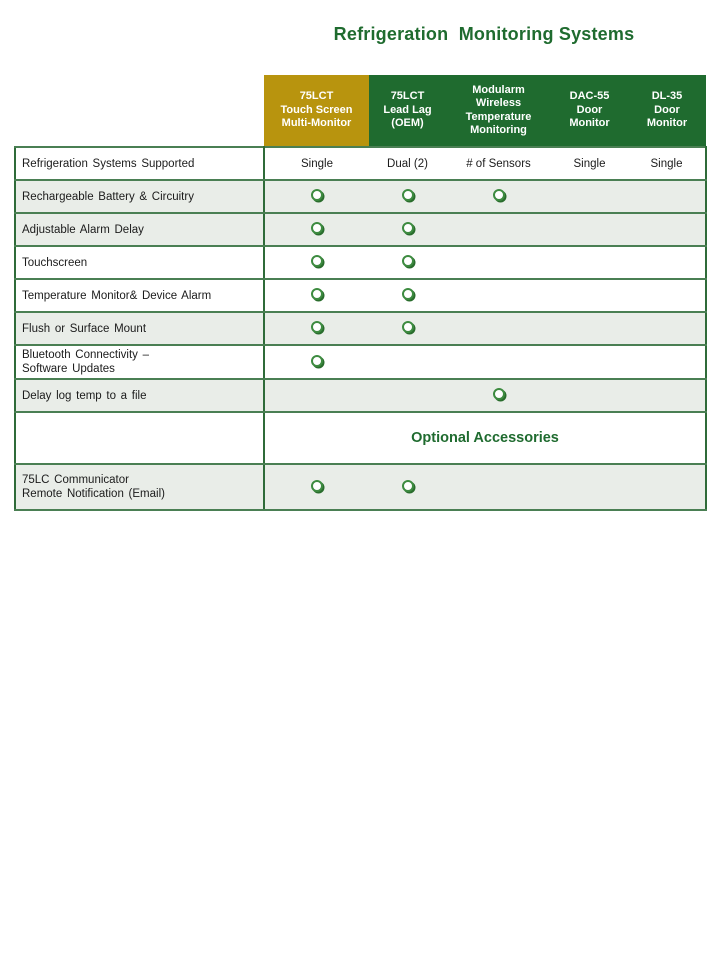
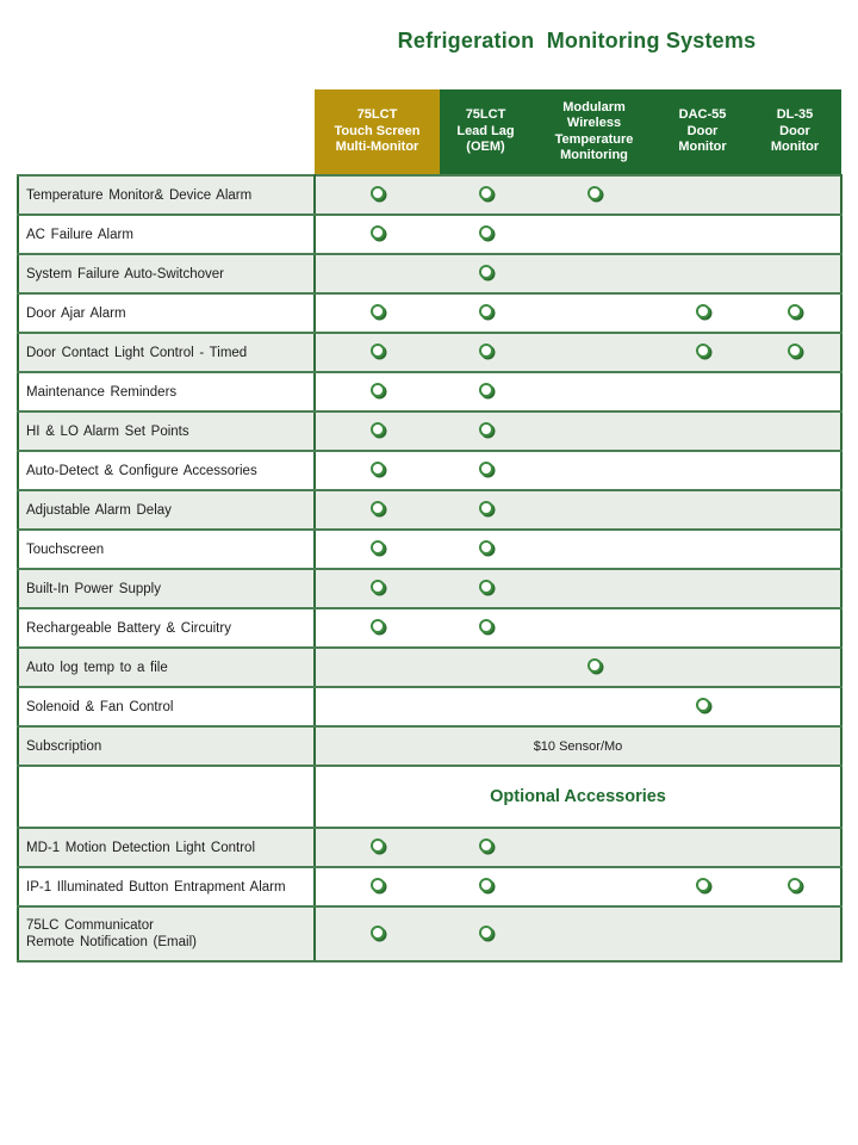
  Refrigeration Monitoring Systems
  	75LCT Touch Screen Multi-Monitor	75LCT Lead Lag (OEM)	Modularm Wireless Temperature Monitoring	DAC-55 Door Monitor	DL-35 Door Monitor
- Refrigeration Systems Supported	Single	Dual (2)	# of Sensors	Single	Single
- Rechargeable Battery & Circuitry
+ Temperature Monitor& Device Alarm
+ AC Failure Alarm
+ System Failure Auto-Switchover
+ Door Ajar Alarm
+ Door Contact Light Control - Timed
+ Maintenance Reminders
+ HI & LO Alarm Set Points
+ Auto-Detect & Configure Accessories
  Adjustable Alarm Delay
  Touchscreen
+ Built-In Power Supply
- Temperature Monitor& Device Alarm
+ Rechargeable Battery & Circuitry
- Flush or Surface Mount
- Bluetooth Connectivity – Software Updates
- Delay log temp to a file
+ Auto log temp to a file
+ Solenoid & Fan Control
+ Subscription	$10 Sensor/Mo
  	Optional Accessories
+ MD-1 Motion Detection Light Control
+ IP-1 Illuminated Button Entrapment Alarm
  75LC Communicator Remote Notification (Email)
